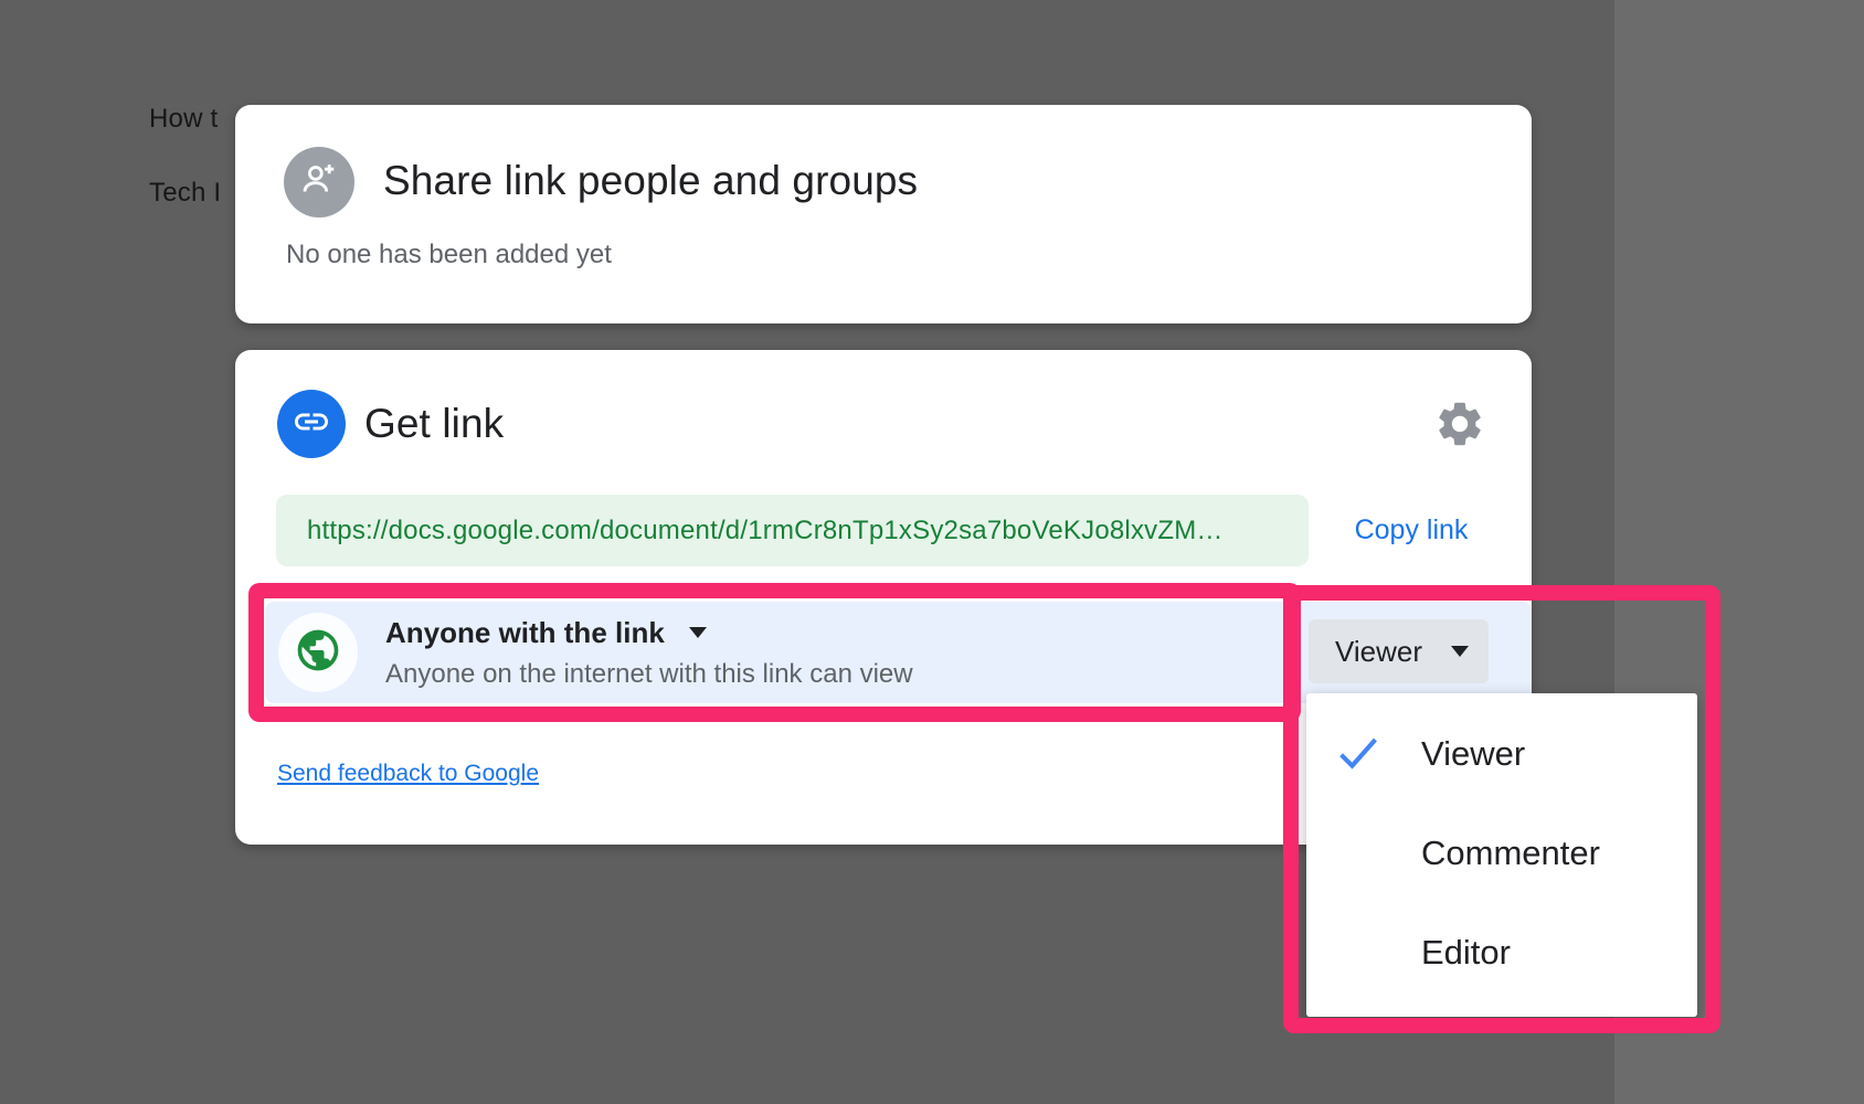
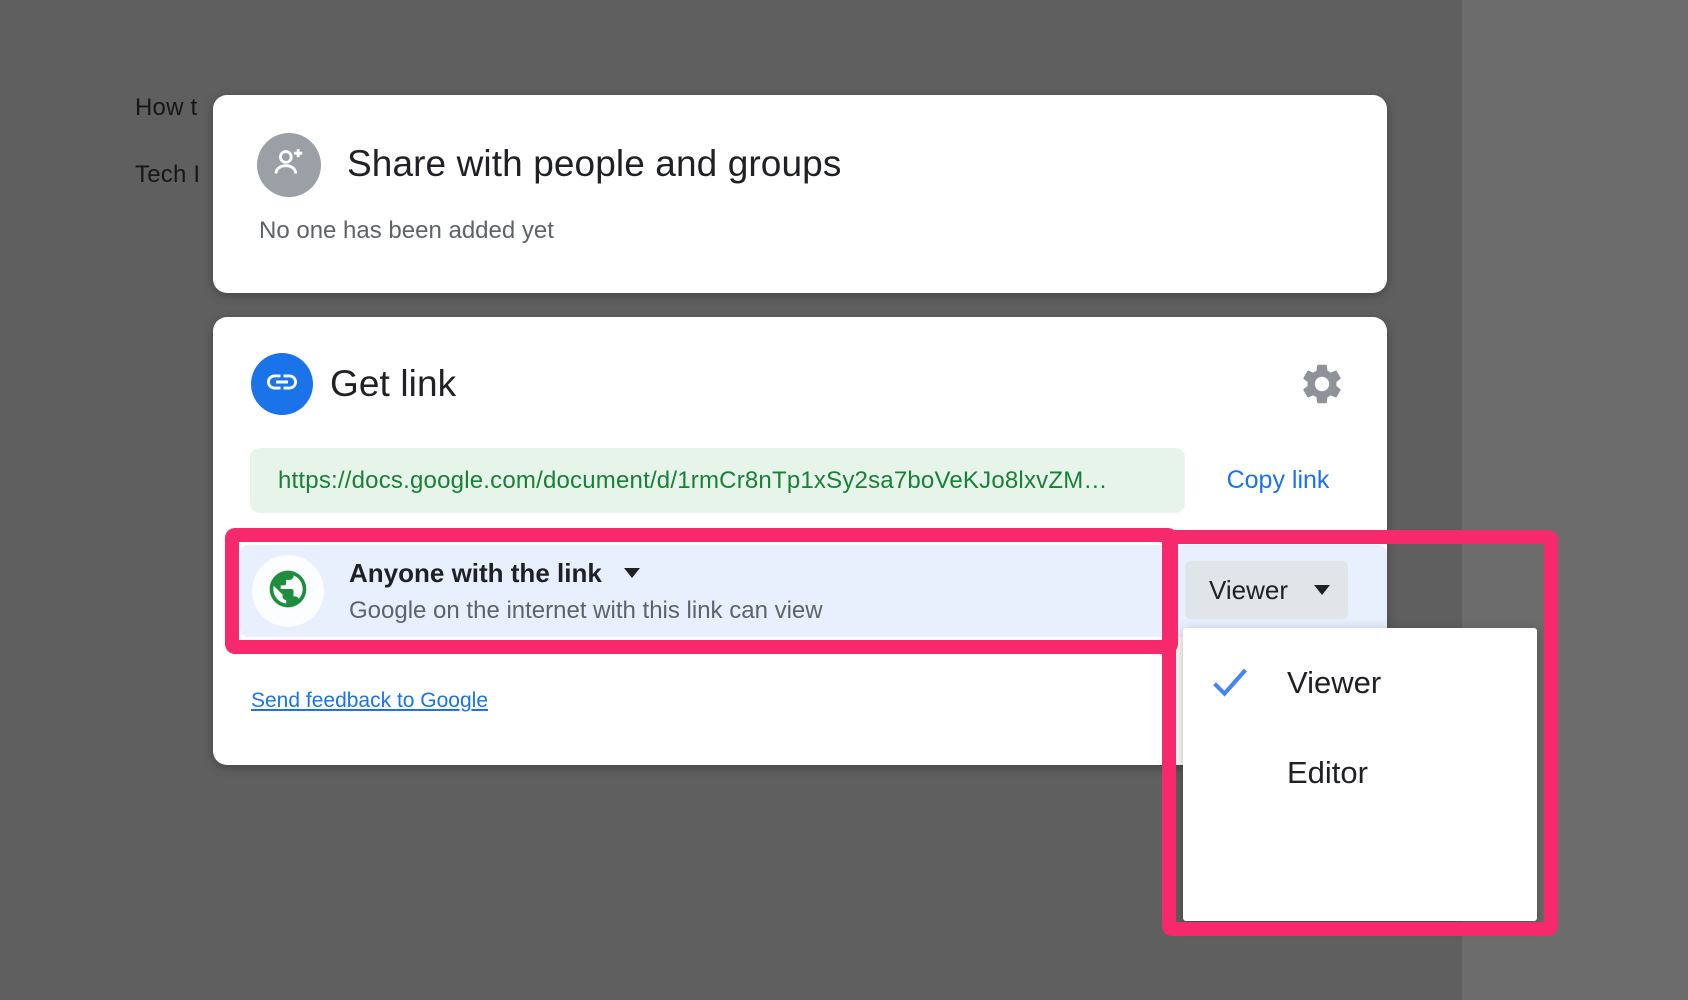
  How t
  Tech I
- Share link people and groups
+ Share with people and groups
  No one has been added yet
  Get link
  https://docs.google.com/document/d/1rmCr8nTp1xSy2sa7boVeKJo8lxvZM…
  Copy link
  Anyone with the link
- Anyone on the internet with this link can view
+ Google on the internet with this link can view
  Send feedback to Google
  Viewer
  Viewer
- Commenter
  Editor
